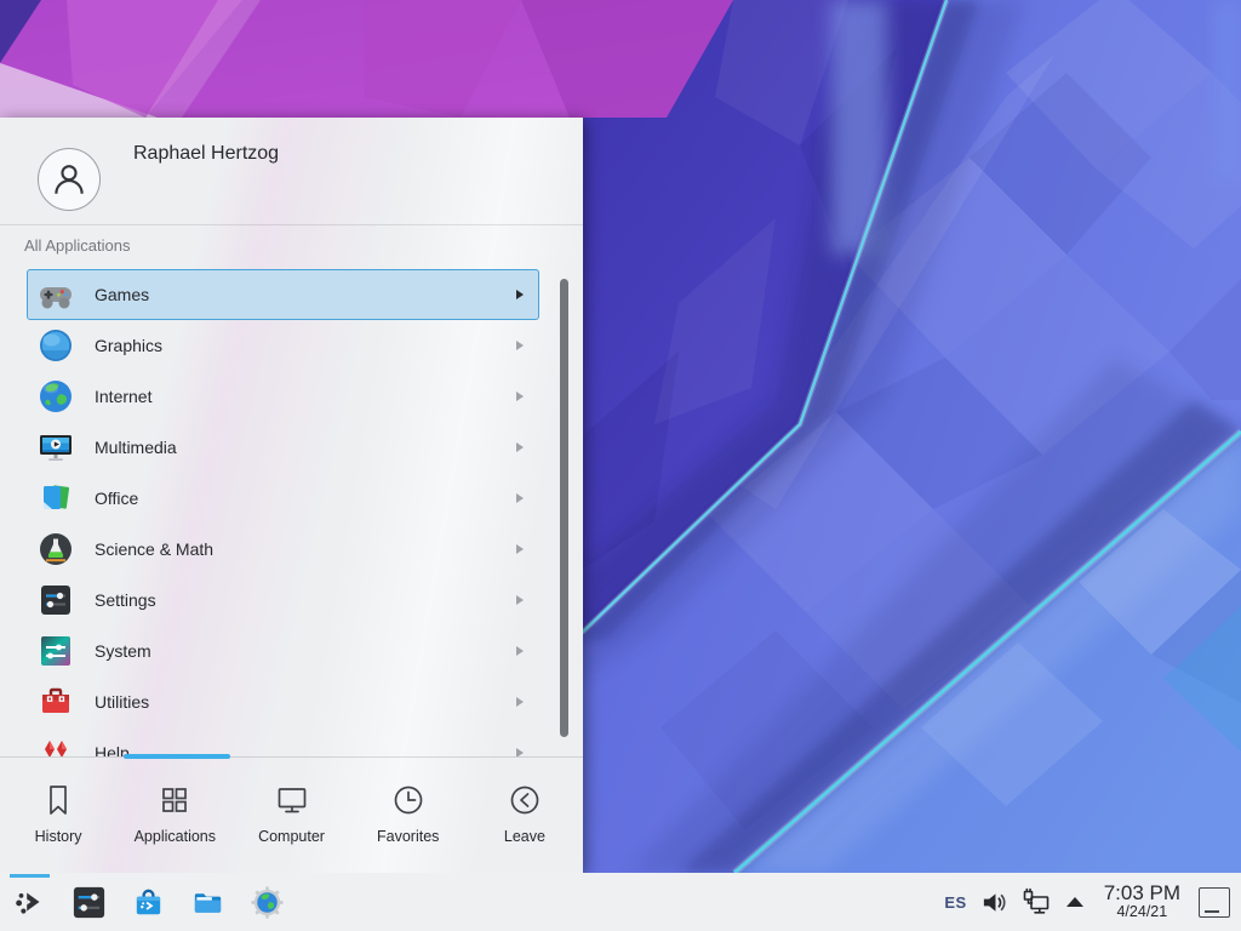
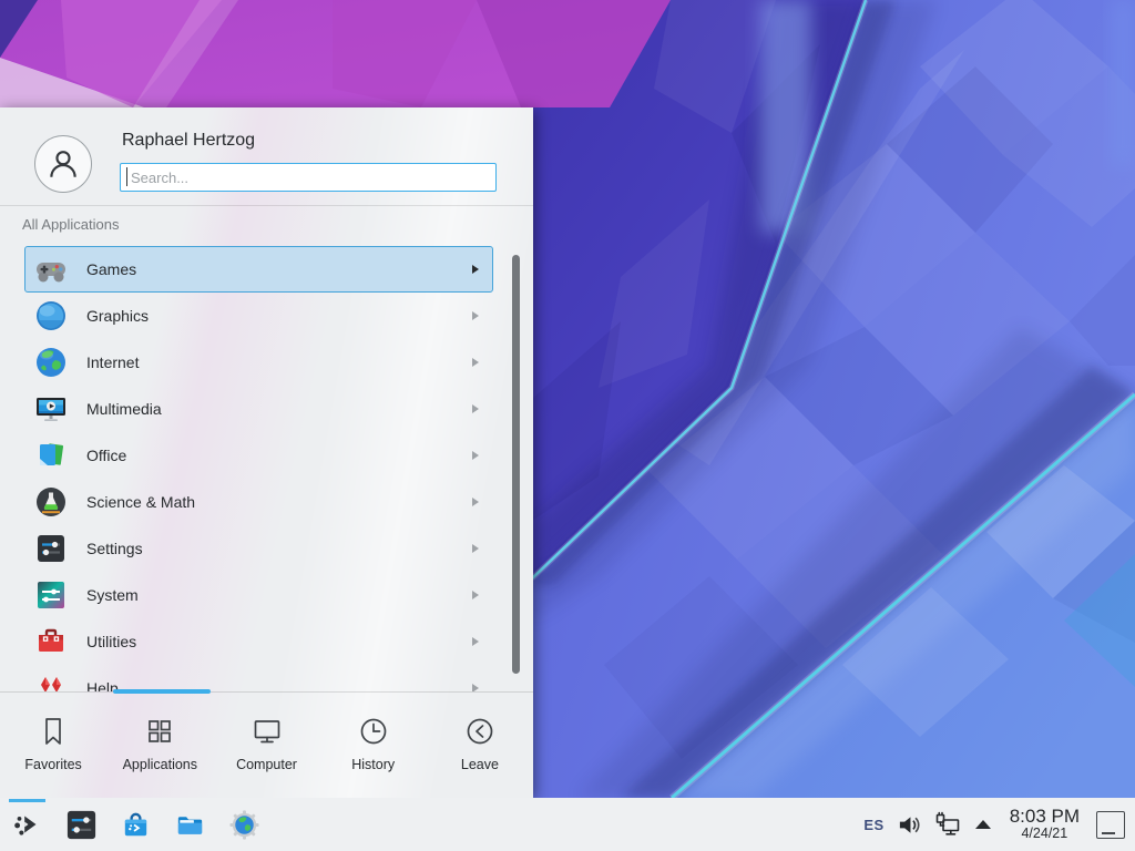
  Raphael Hertzog
+ Search...
  All Applications
  Games
  Graphics
  Internet
  Multimedia
  Office
  Science & Math
  Settings
  System
  Utilities
  Help
- History
+ Favorites
  Applications
  Computer
- Favorites
+ History
  Leave
  ES
- 7:03 PM
+ 8:03 PM
  4/24/21
